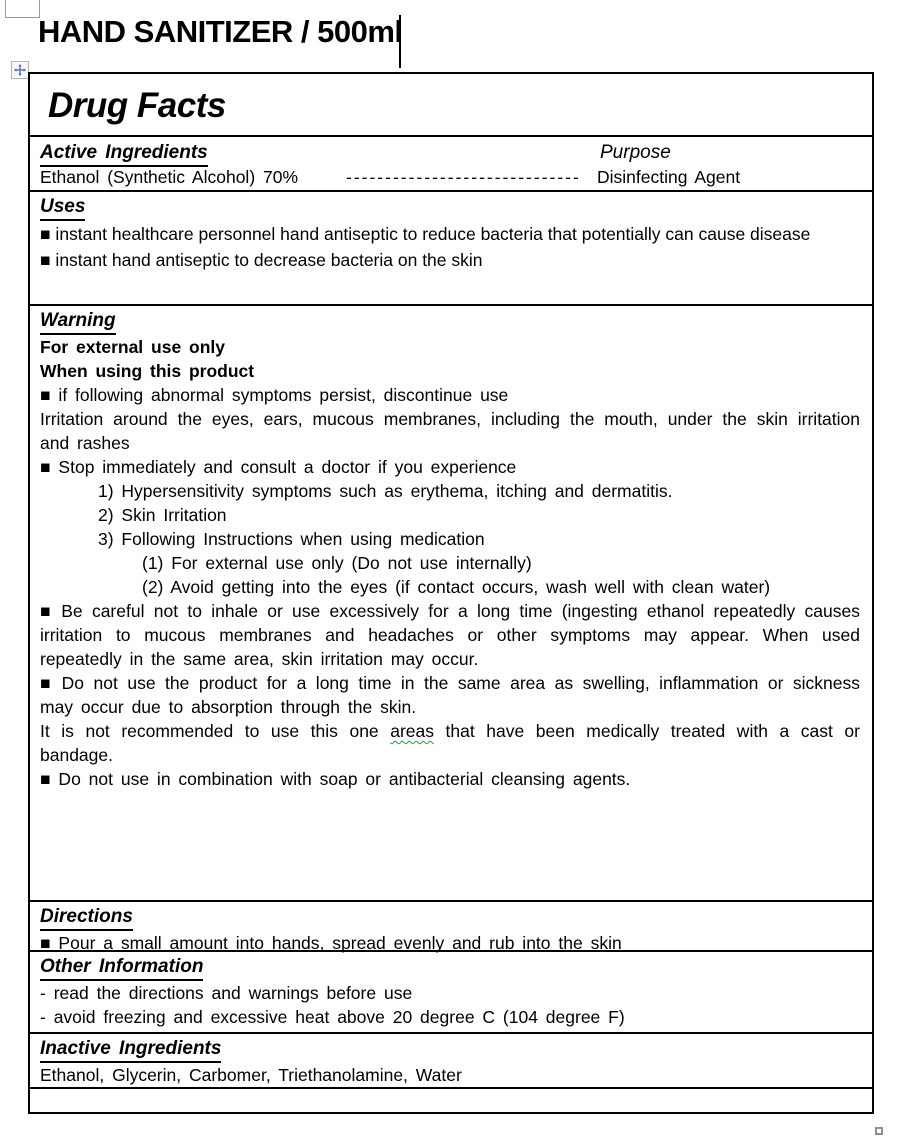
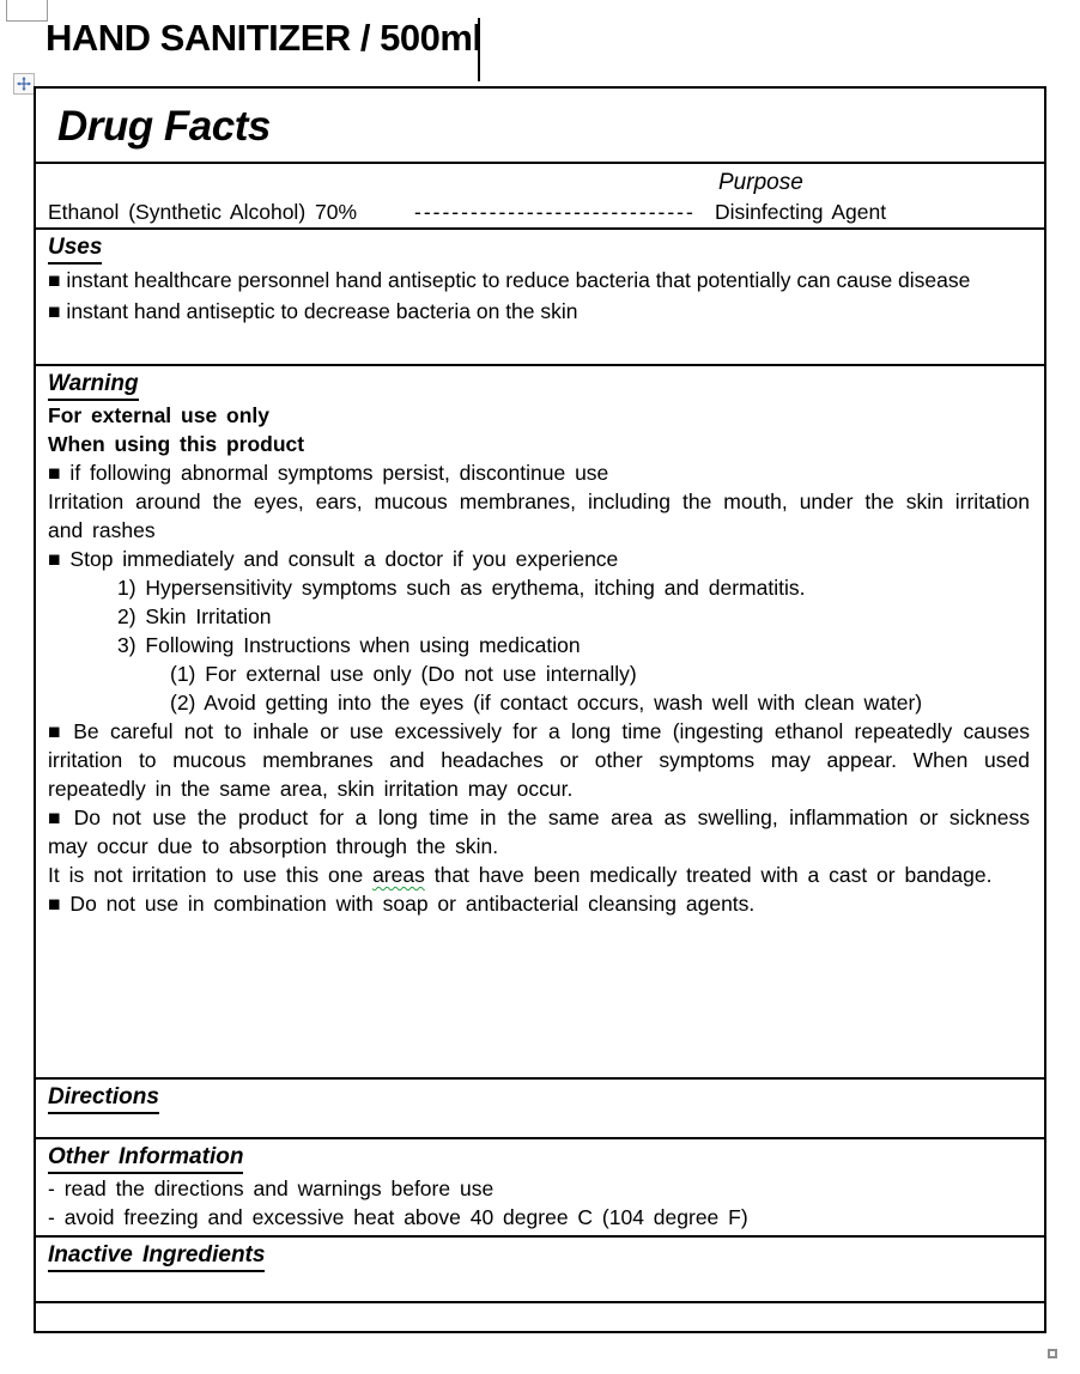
  HAND SANITIZER / 500m
  Drug Facts
- Active Ingredients
  Purpose
  Ethanol (Synthetic Alcohol) 70%
  ------------------------------
  Disinfecting Agent
  Uses
  ■ instant healthcare personnel hand antiseptic to reduce bacteria that potentially can cause disease
  ■ instant hand antiseptic to decrease bacteria on the skin
  Warning
  For external use only
  When using this product
  ■ if following abnormal symptoms persist, discontinue use
  Irritation around the eyes, ears, mucous membranes, including the mouth, under the skin irritation and rashes
  ■ Stop immediately and consult a doctor if you experience
  1) Hypersensitivity symptoms such as erythema, itching and dermatitis.
  2) Skin Irritation
  3) Following Instructions when using medication
  (1) For external use only (Do not use internally)
  (2) Avoid getting into the eyes (if contact occurs, wash well with clean water)
  ■ Be careful not to inhale or use excessively for a long time (ingesting ethanol repeatedly causes irritation to mucous membranes and headaches or other symptoms may appear. When used repeatedly in the same area, skin irritation may occur.
  ■ Do not use the product for a long time in the same area as swelling, inflammation or sickness may occur due to absorption through the skin.
- It is not recommended to use this one areas that have been medically treated with a cast or bandage.
+ It is not irritation to use this one areas that have been medically treated with a cast or bandage.
  ■ Do not use in combination with soap or antibacterial cleansing agents.
  Directions
- ■ Pour a small amount into hands, spread evenly and rub into the skin
  Other Information
  - read the directions and warnings before use
- - avoid freezing and excessive heat above 20 degree C (104 degree F)
+ - avoid freezing and excessive heat above 40 degree C (104 degree F)
  Inactive Ingredients
- Ethanol, Glycerin, Carbomer, Triethanolamine, Water
